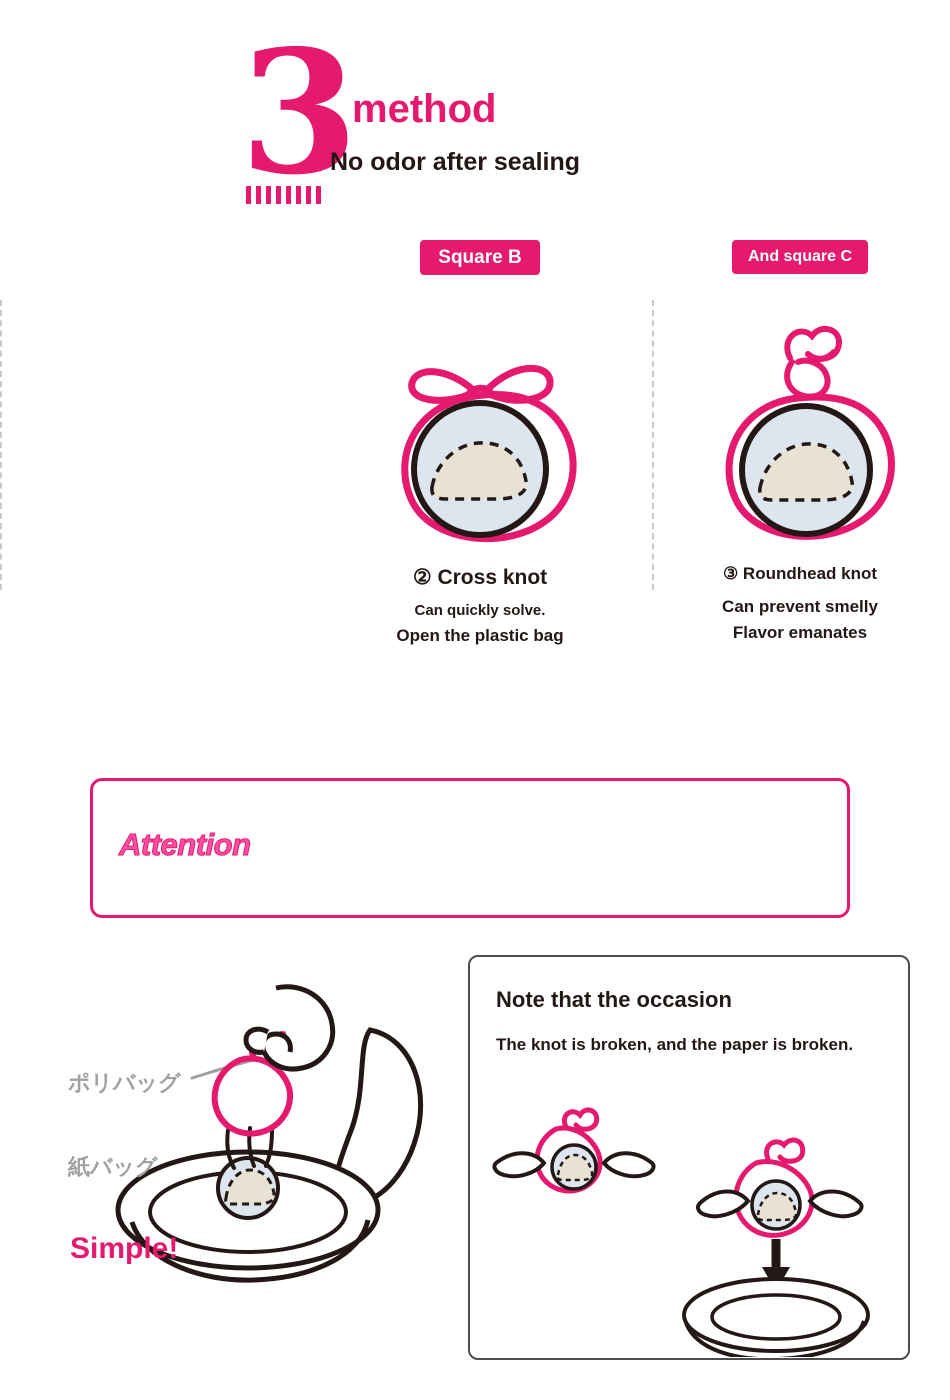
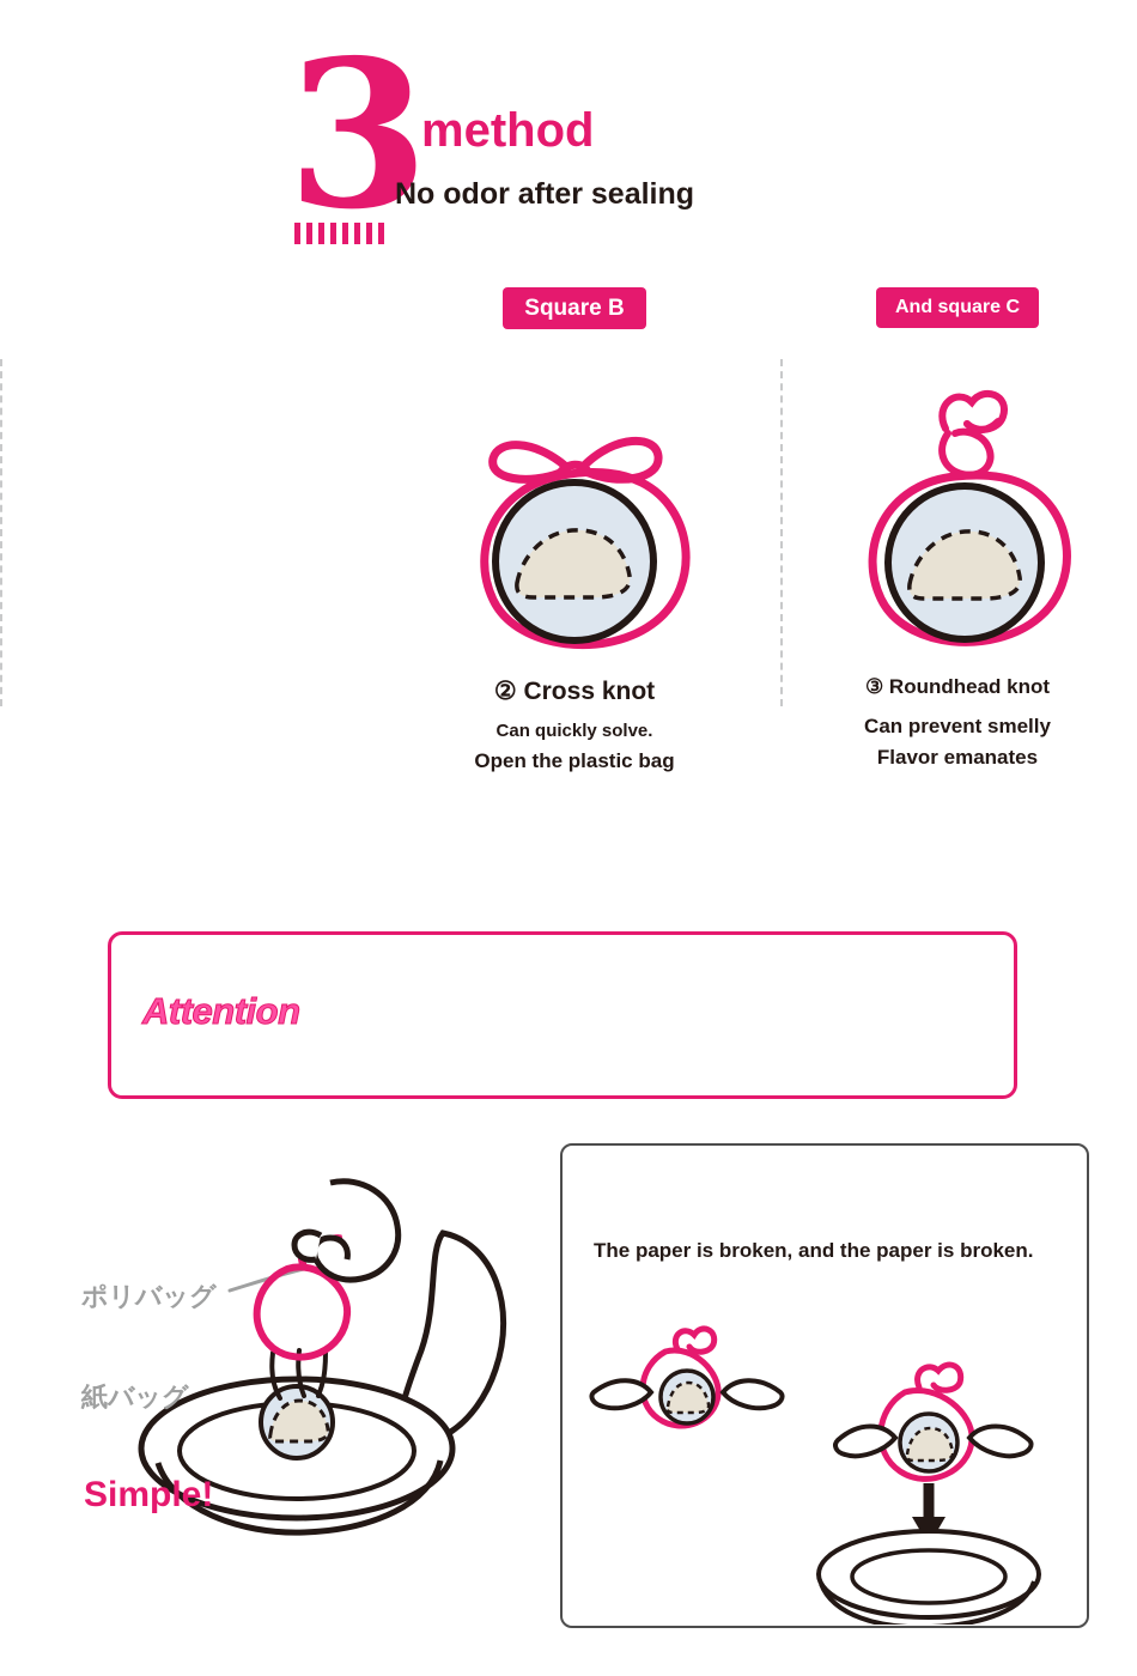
  3
  method
  No odor after sealing
  Square B
  ② Cross knot
  Can quickly solve.
  Open the plastic bag
  And square C
  ③ Roundhead knot
  Can prevent smelly
  Flavor emanates
  Attention
  ポリバッグ
  紙バッグ
  Simple!
- Note that the occasion
- The knot is broken, and the paper is broken.
+ The paper is broken, and the paper is broken.
